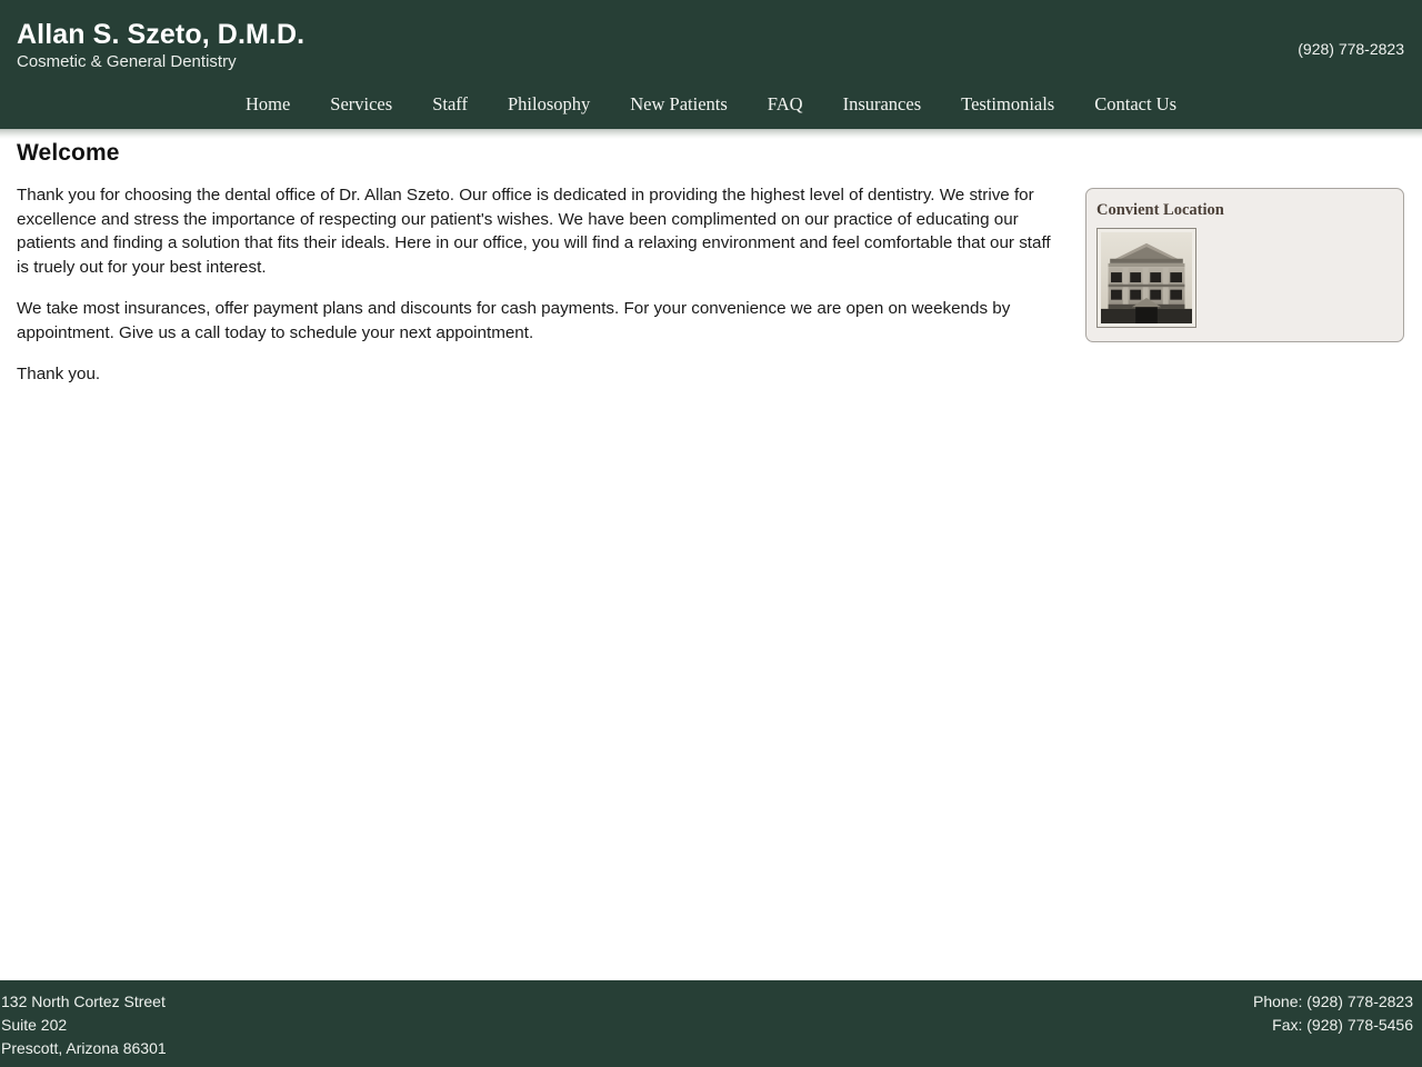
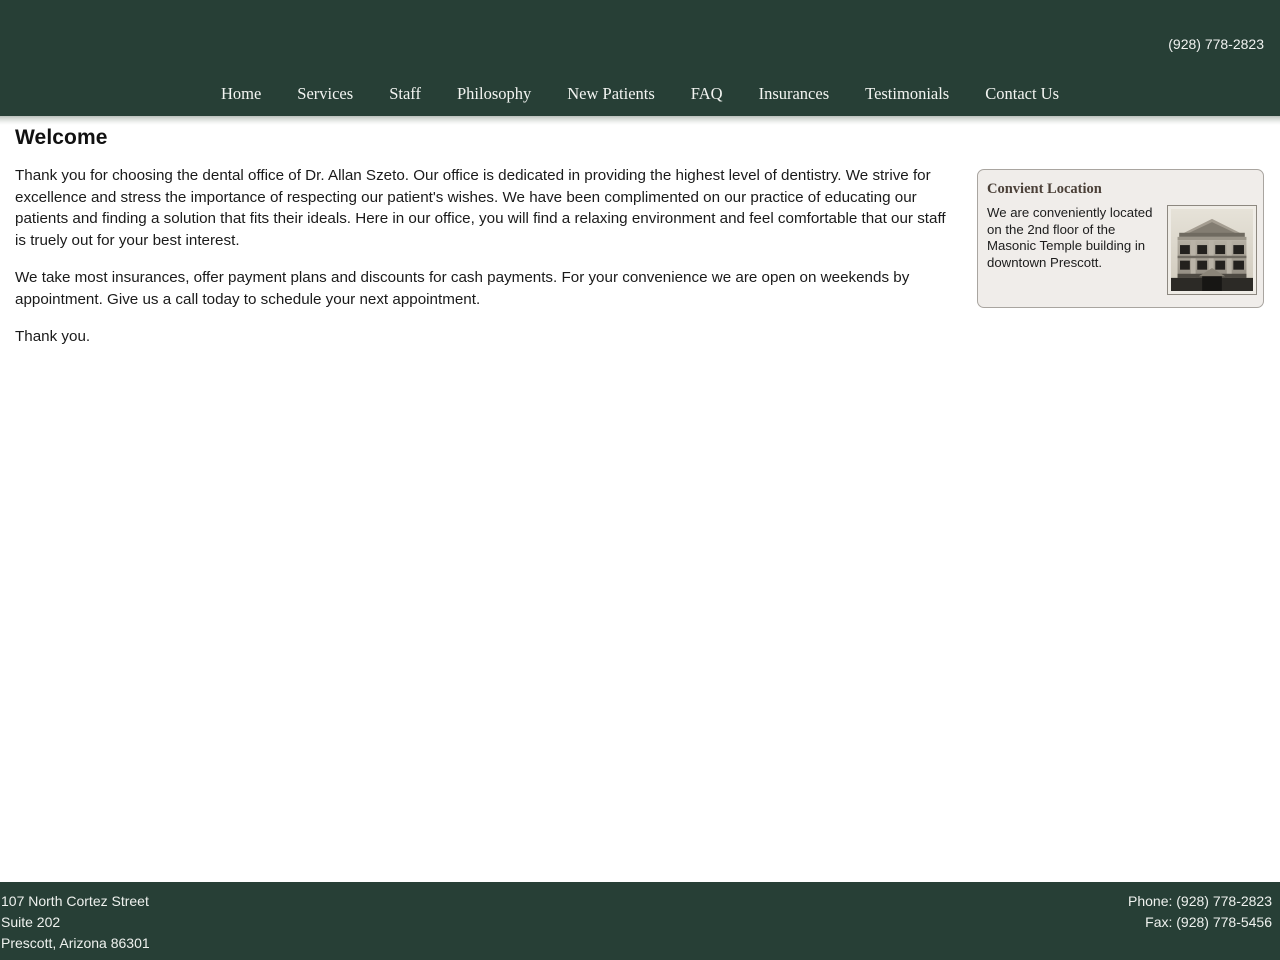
- Allan S. Szeto, D.M.D.
- Cosmetic & General Dentistry
  (928) 778-2823
  Home
  Services
  Staff
  Philosophy
  New Patients
  FAQ
  Insurances
  Testimonials
  Contact Us
  Welcome
  Thank you for choosing the dental office of Dr. Allan Szeto. Our office is dedicated in providing the highest level of dentistry. We strive for excellence and stress the importance of respecting our patient's wishes. We have been complimented on our practice of educating our patients and finding a solution that fits their ideals. Here in our office, you will find a relaxing environment and feel comfortable that our staff is truely out for your best interest.
  We take most insurances, offer payment plans and discounts for cash payments. For your convenience we are open on weekends by appointment. Give us a call today to schedule your next appointment.
  Thank you.
  Convient Location
+ We are conveniently located on the 2nd floor of the Masonic Temple building in downtown Prescott.
- 132 North Cortez Street
+ 107 North Cortez Street
  Suite 202
  Prescott, Arizona 86301
  Phone: (928) 778-2823
  Fax: (928) 778-5456
